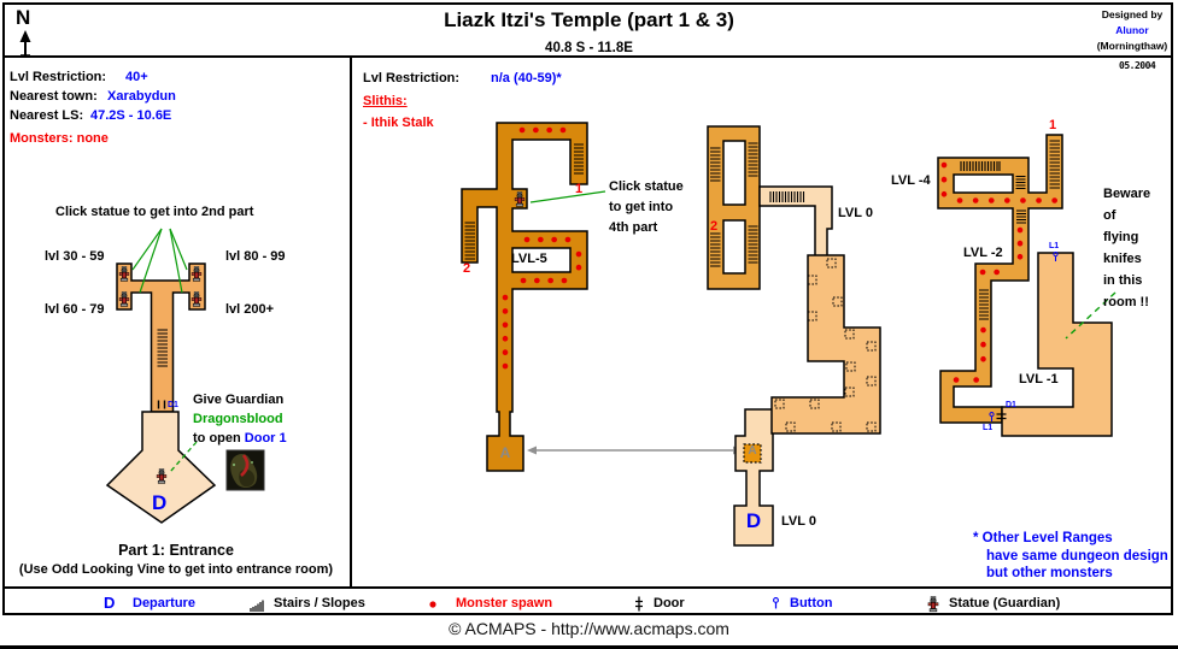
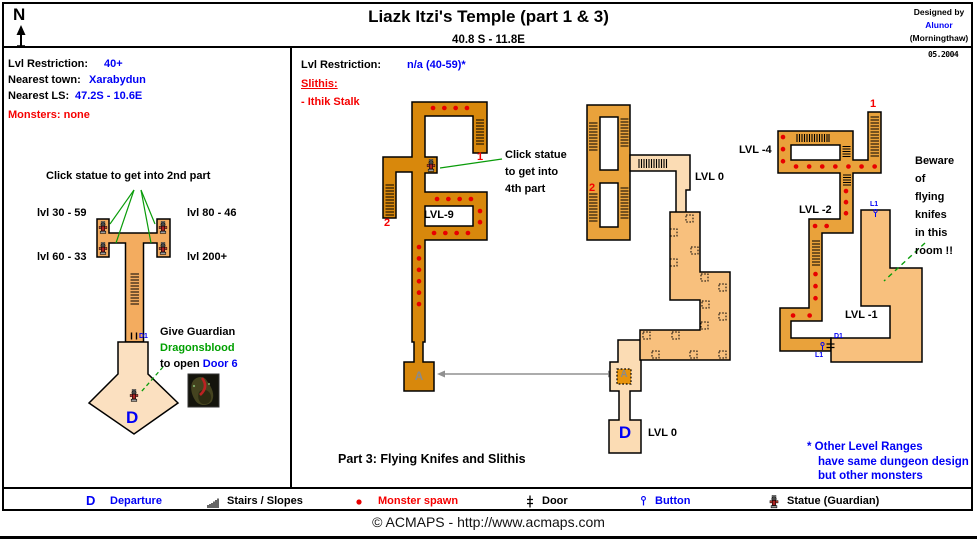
  N
  Liazk Itzi's Temple (part 1 & 3)
  40.8 S - 11.8E
  Designed by
  Alunor
  (Morningthaw)
  05.2004
  Lvl Restriction:
  40+
  Nearest town:
  Xarabydun
  Nearest LS:
  47.2S - 10.6E
  Monsters: none
  Click statue to get into 2nd part
  lvl 30 - 59
- lvl 80 - 99
+ lvl 80 - 46
- lvl 60 - 79
+ lvl 60 - 33
  lvl 200+
  Give Guardian
  Dragonsblood
- to open Door 1
+ to open Door 6
  D
- Part 1: Entrance
- (Use Odd Looking Vine to get into entrance room)
  Lvl Restriction:
  n/a (40-59)*
  Slithis:
  - Ithik Stalk
  Click statue
  to get into
  4th part
  1
  2
- LVL-5
+ LVL-9
  A
  2
  LVL 0
  A
  D
  LVL 0
  LVL -4
  1
  LVL -2
  LVL -1
  Beware
  of
  flying
  knifes
  in this
  room !!
  * Other Level Ranges
  have same dungeon design
  but other monsters
+ Part 3: Flying Knifes and Slithis
  D
  Departure
  Stairs / Slopes
  Monster spawn
  Door
  Button
  Statue (Guardian)
  © ACMAPS - http://www.acmaps.com
